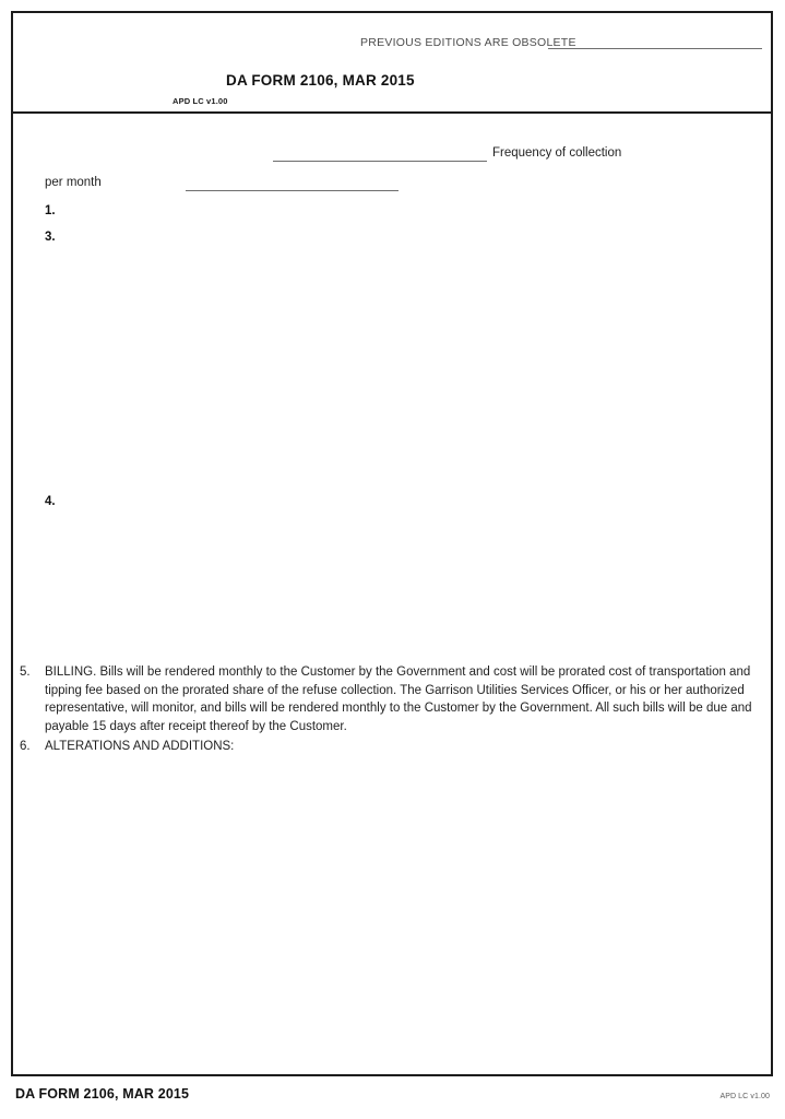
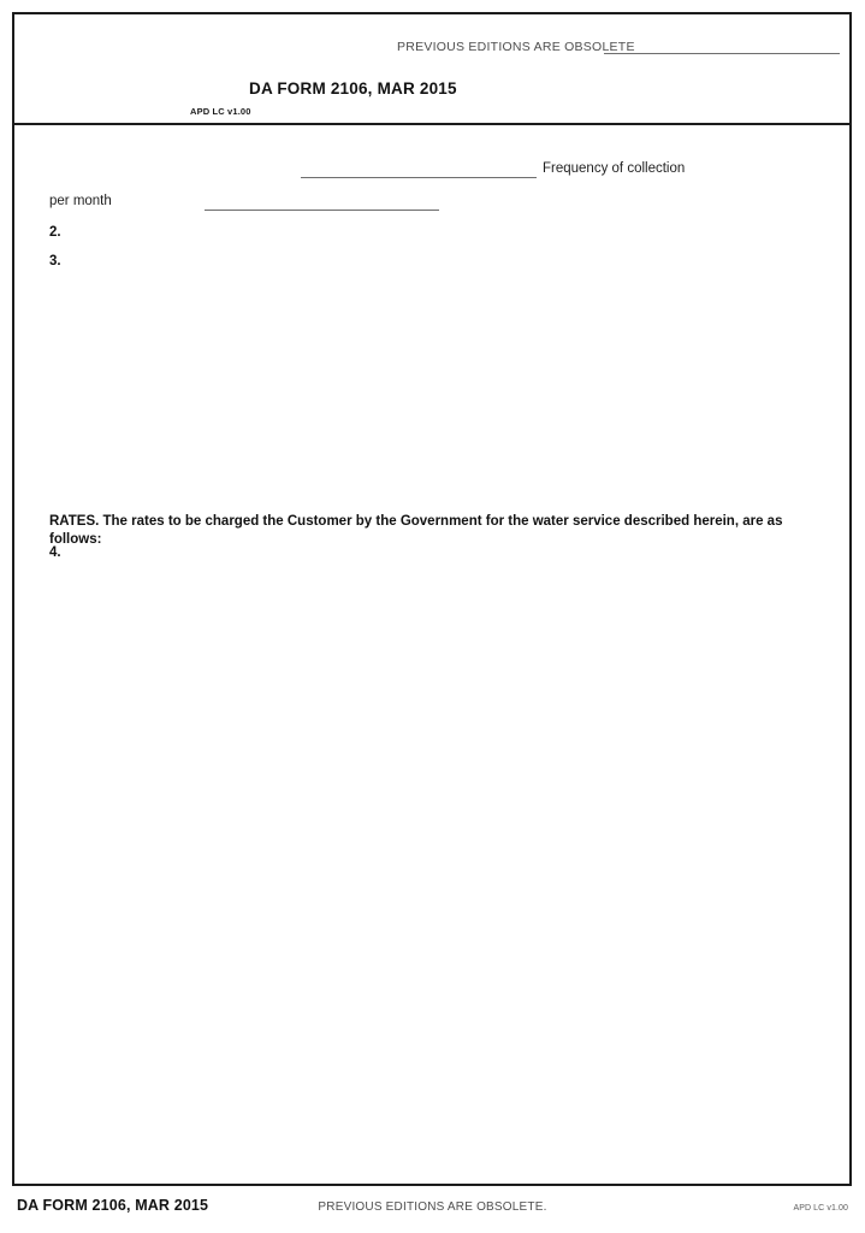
  PREVIOUS EDITIONS ARE OBSOLETE
  DA FORM 2106, MAR 2015
  APD LC v1.00
  Frequency of collection
  per month
- 1.
+ 2.
  3.
+ RATES. The rates to be charged the Customer by the Government for the water service described herein, are as follows:
  4.
- 5. BILLING. Bills will be rendered monthly to the Customer by the Government and cost will be prorated cost of transportation and tipping fee based on the prorated share of the refuse collection. The Garrison Utilities Services Officer, or his or her authorized representative, will monitor, and bills will be rendered monthly to the Customer by the Government. All such bills will be due and payable 15 days after receipt thereof by the Customer.
- 6. ALTERATIONS AND ADDITIONS:
  DA FORM 2106, MAR 2015
+ PREVIOUS EDITIONS ARE OBSOLETE.
